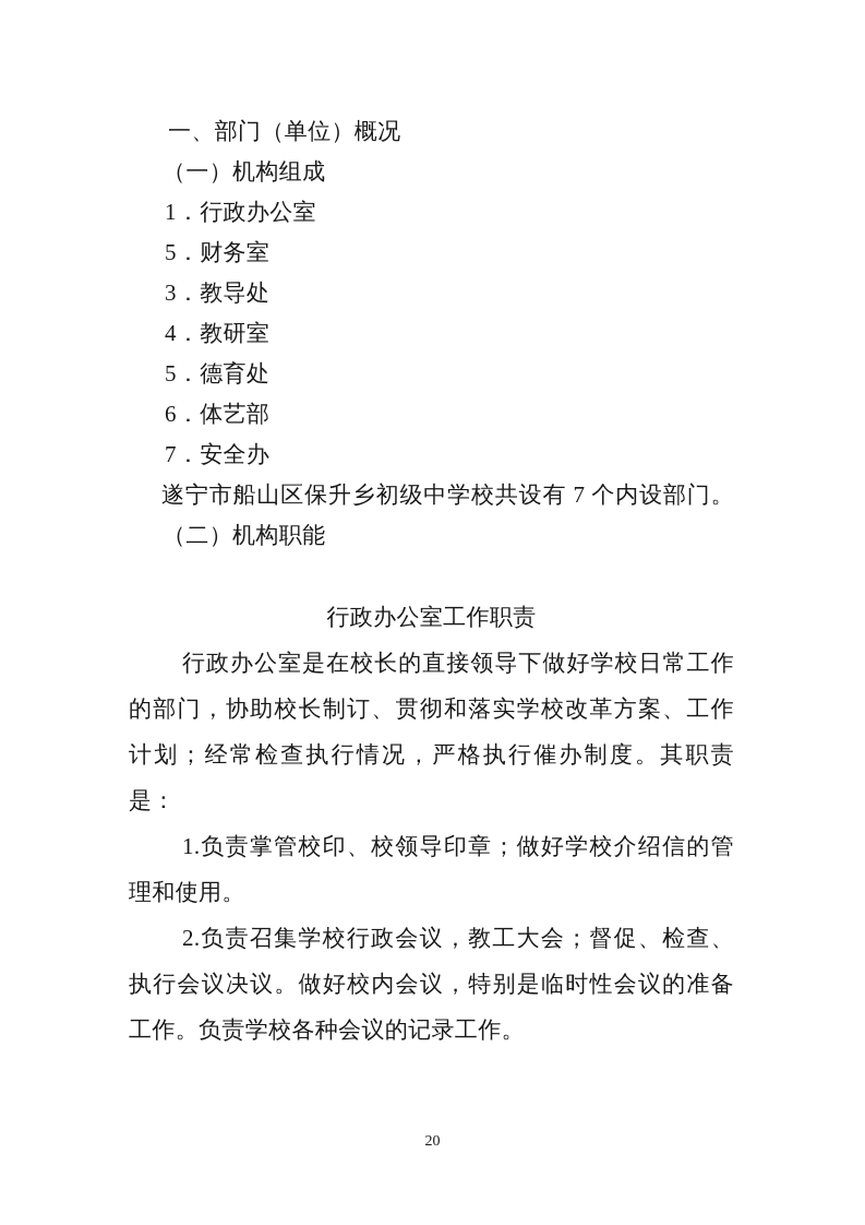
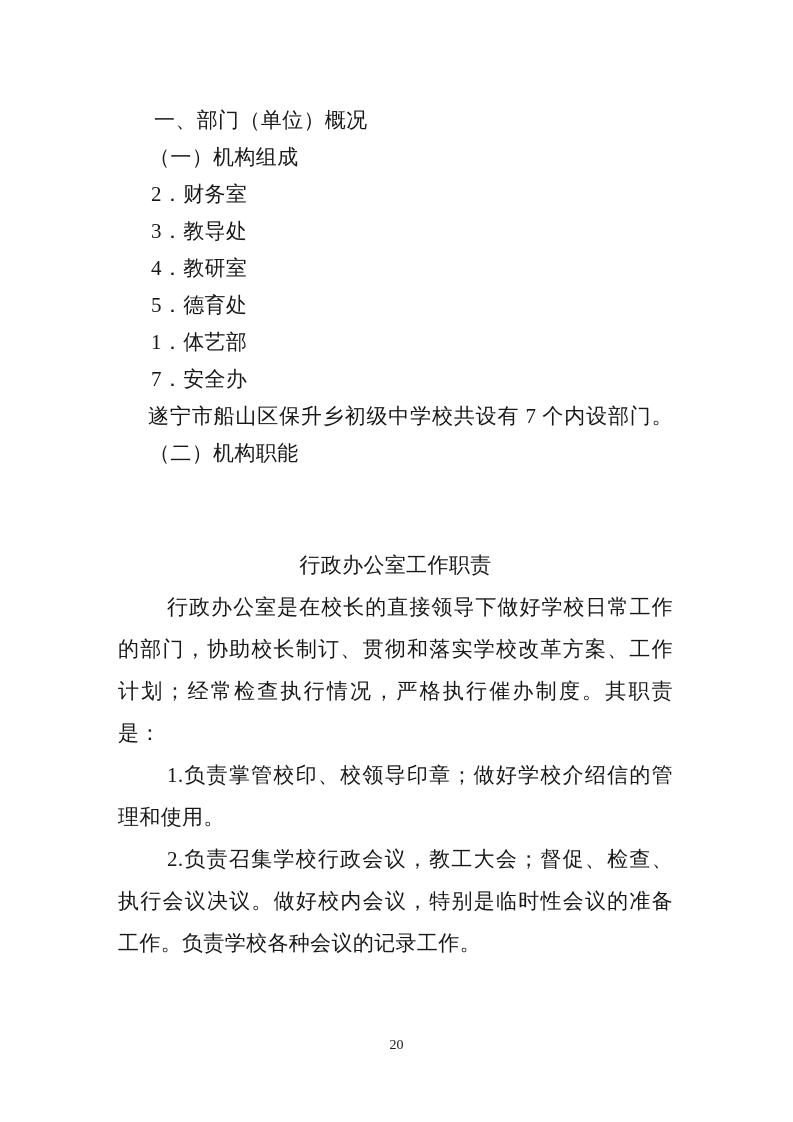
  一、部门（单位）概况
  （一）机构组成
- 1．行政办公室
- 5．财务室
+ 2．财务室
  3．教导处
  4．教研室
  5．德育处
- 6．体艺部
+ 1．体艺部
  7．安全办
  遂宁市船山区保升乡初级中学校共设有 7 个内设部门。
  （二）机构职能
  行政办公室工作职责
  行政办公室是在校长的直接领导下做好学校日常工作的部门，协助校长制订、贯彻和落实学校改革方案、工作计划；经常检查执行情况，严格执行催办制度。其职责是：
  1.负责掌管校印、校领导印章；做好学校介绍信的管理和使用。
  2.负责召集学校行政会议，教工大会；督促、检查、执行会议决议。做好校内会议，特别是临时性会议的准备工作。负责学校各种会议的记录工作。
  20
